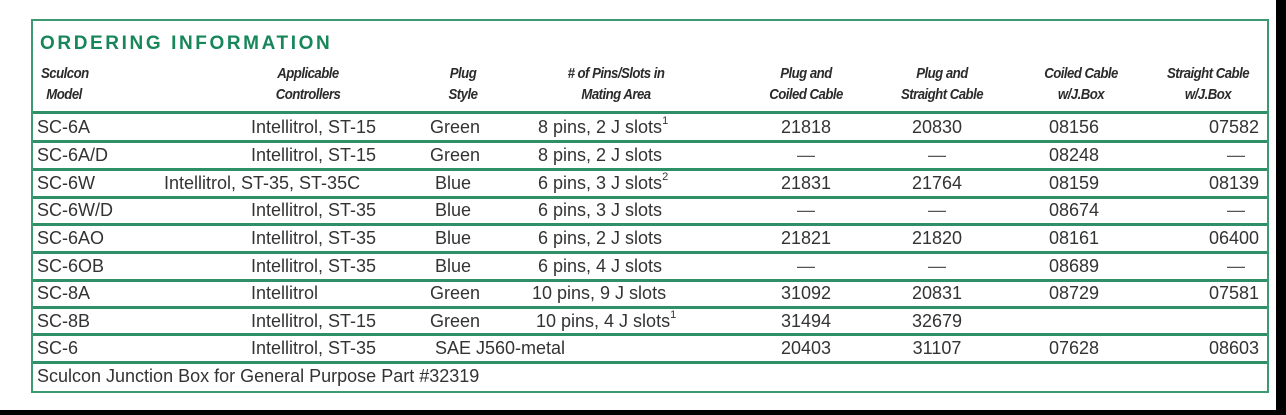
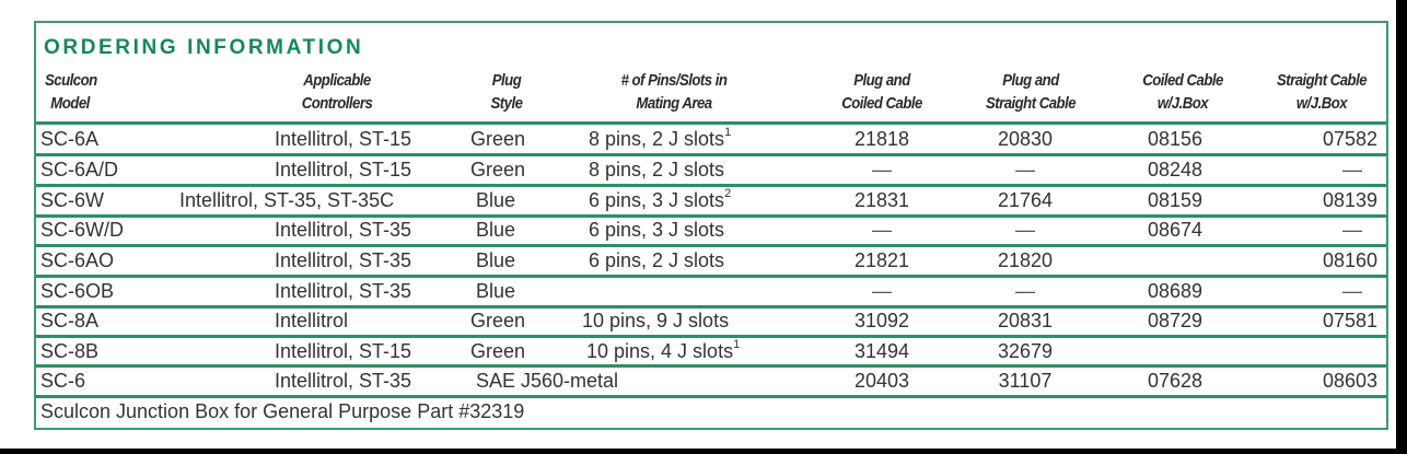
  ORDERING INFORMATION
  Sculcon
  Model
  Applicable
  Controllers
  Plug
  Style
  # of Pins/Slots in
  Mating Area
  Plug and
  Coiled Cable
  Plug and
  Straight Cable
  Coiled Cable
  w/J.Box
  Straight Cable
  w/J.Box
  SC-6A
  Intellitrol, ST-15
  Green
  8 pins, 2 J slots1
  21818
  20830
  08156
  07582
  SC-6A/D
  Intellitrol, ST-15
  Green
  8 pins, 2 J slots
  —
  —
  08248
  —
  SC-6W
  Intellitrol, ST-35, ST-35C
  Blue
  6 pins, 3 J slots2
  21831
  21764
  08159
  08139
  SC-6W/D
  Intellitrol, ST-35
  Blue
  6 pins, 3 J slots
  —
  —
  08674
  —
  SC-6AO
  Intellitrol, ST-35
  Blue
  6 pins, 2 J slots
  21821
  21820
- 08161
- 06400
+ 08160
  SC-6OB
  Intellitrol, ST-35
  Blue
- 6 pins, 4 J slots
  —
  —
  08689
  —
  SC-8A
  Intellitrol
  Green
  10 pins, 9 J slots
  31092
  20831
  08729
  07581
  SC-8B
  Intellitrol, ST-15
  Green
  10 pins, 4 J slots1
  31494
  32679
  SC-6
  Intellitrol, ST-35
  SAE J560-metal
  20403
  31107
  07628
  08603
  Sculcon Junction Box for General Purpose Part #32319
